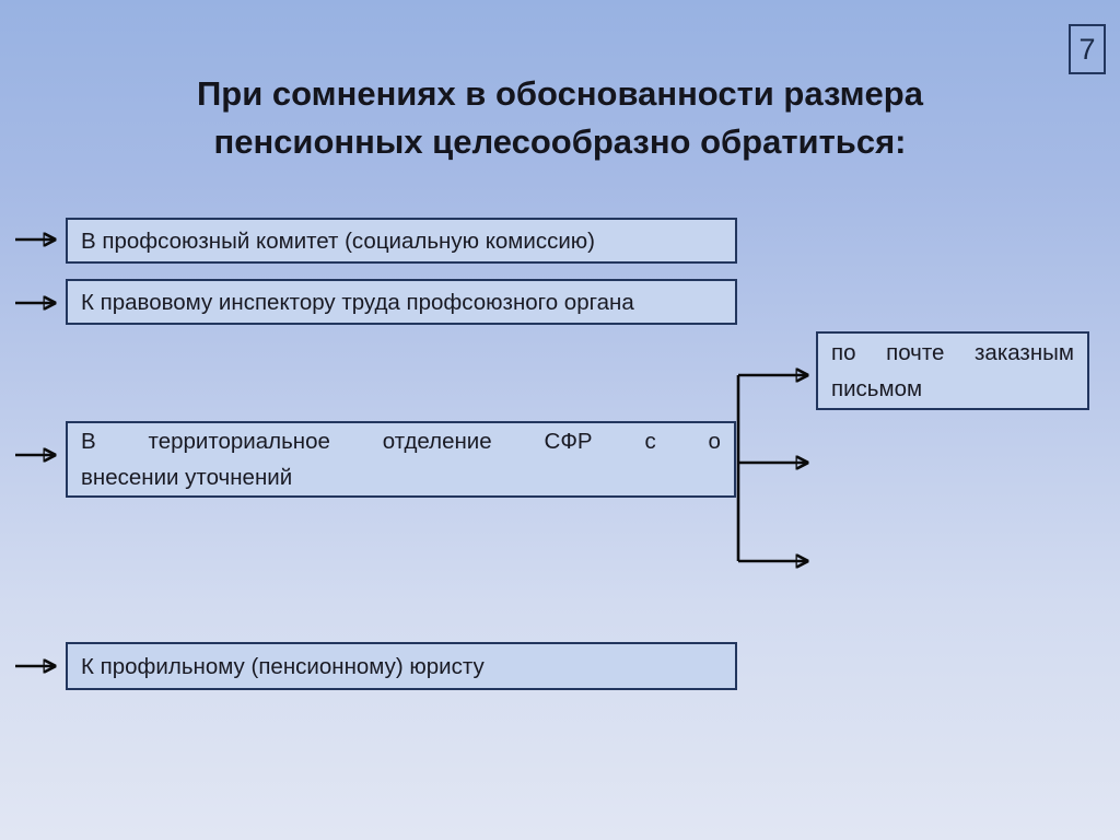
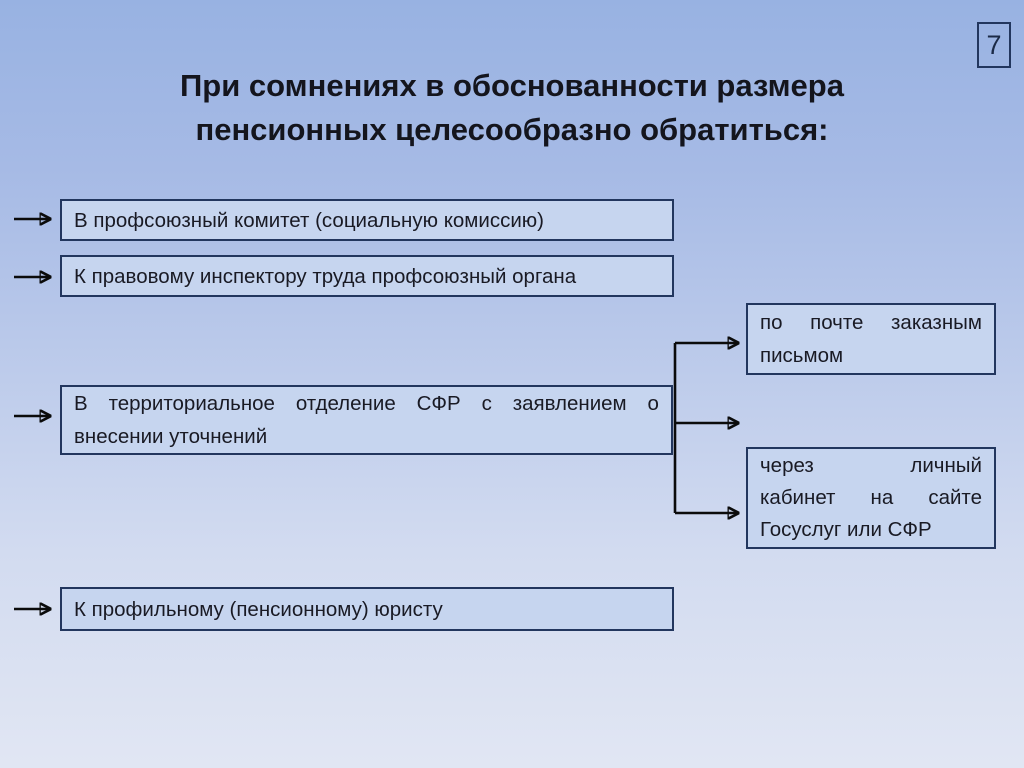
  7
  При сомнениях в обоснованности размера
  пенсионных целесообразно обратиться:
  В профсоюзный комитет (социальную комиссию)
- К правовому инспектору труда профсоюзного органа
+ К правовому инспектору труда профсоюзный органа
  В
  территориальное
  отделение
  СФР
  с
+ заявлением
  о
  внесении уточнений
  К профильному (пенсионному) юристу
  по
  почте
  заказным
  письмом
+ через
+ личный
+ кабинет
+ на
+ сайте
+ Госуслуг или СФР
